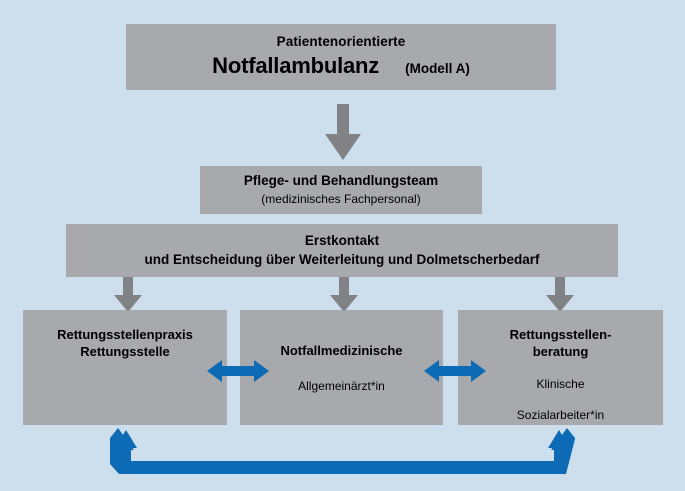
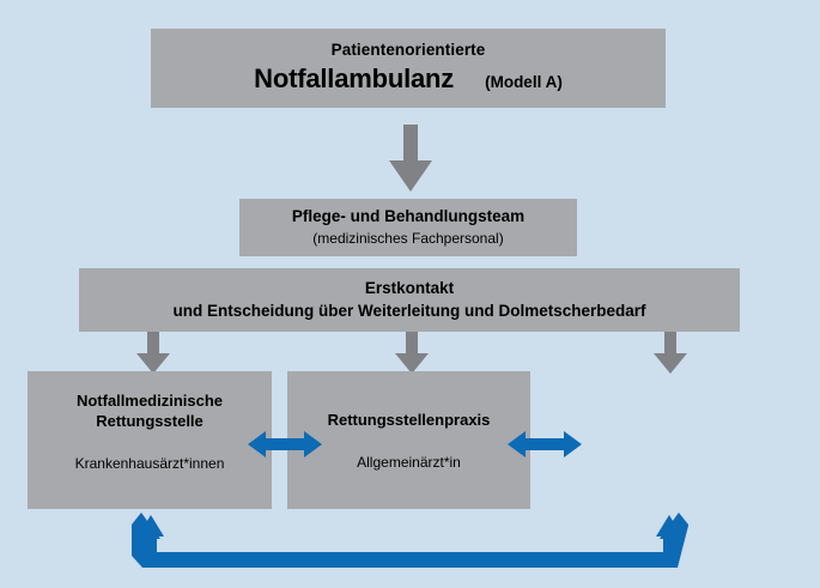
  Patientenorientierte
  Notfallambulanz
  (Modell A)
  Pflege- und Behandlungsteam
  (medizinisches Fachpersonal)
  Erstkontakt
  und Entscheidung über Weiterleitung und Dolmetscherbedarf
- Rettungsstellenpraxis
+ Notfallmedizinische
  Rettungsstelle
+ Krankenhausärzt*innen
- Notfallmedizinische
+ Rettungsstellenpraxis
  Allgemeinärzt*in
- Rettungsstellen-
- beratung
- Klinische
- Sozialarbeiter*in
